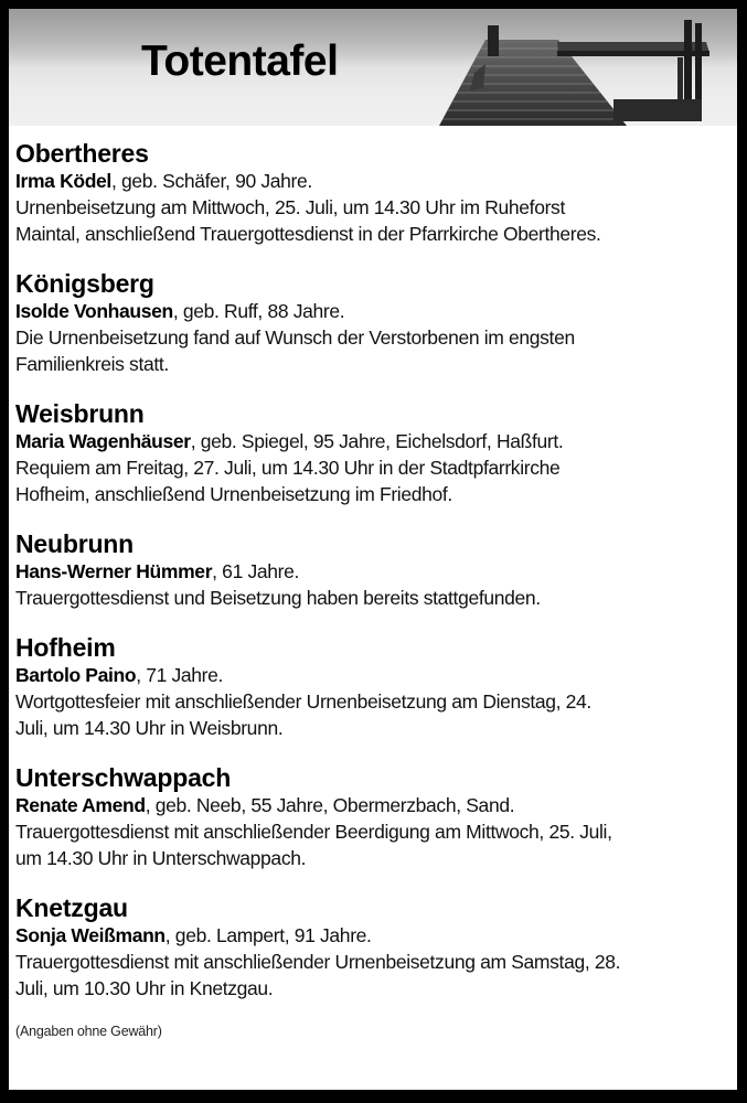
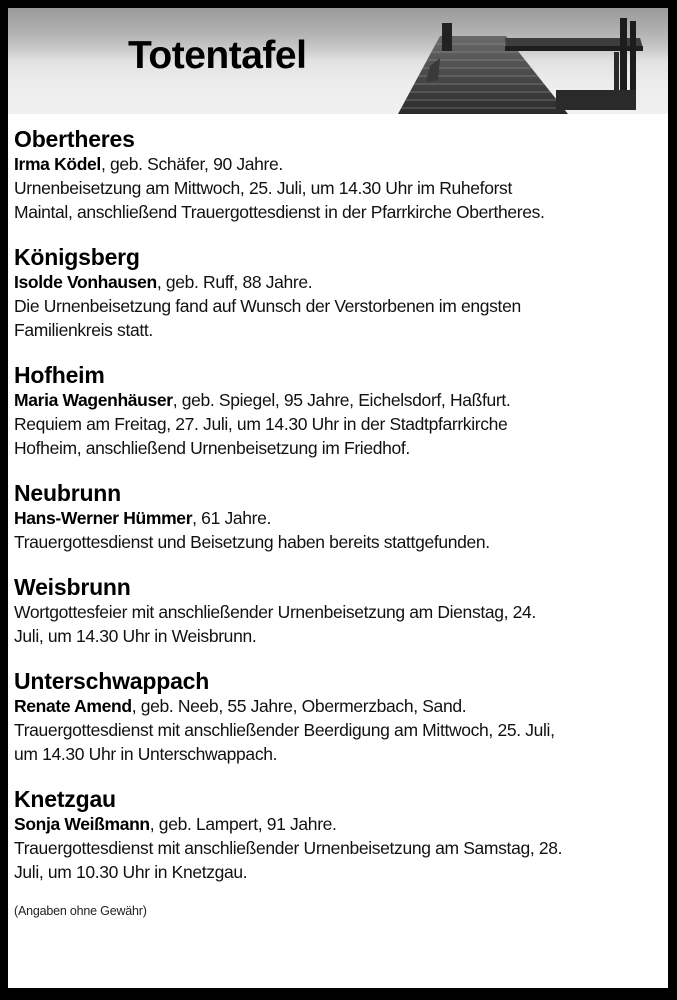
  Totentafel
  Obertheres
  Irma Ködel, geb. Schäfer, 90 Jahre.
  Urnenbeisetzung am Mittwoch, 25. Juli, um 14.30 Uhr im Ruheforst
  Maintal, anschließend Trauergottesdienst in der Pfarrkirche Obertheres.
  Königsberg
  Isolde Vonhausen, geb. Ruff, 88 Jahre.
  Die Urnenbeisetzung fand auf Wunsch der Verstorbenen im engsten
  Familienkreis statt.
- Weisbrunn
+ Hofheim
  Maria Wagenhäuser, geb. Spiegel, 95 Jahre, Eichelsdorf, Haßfurt.
  Requiem am Freitag, 27. Juli, um 14.30 Uhr in der Stadtpfarrkirche
  Hofheim, anschließend Urnenbeisetzung im Friedhof.
  Neubrunn
  Hans-Werner Hümmer, 61 Jahre.
  Trauergottesdienst und Beisetzung haben bereits stattgefunden.
- Hofheim
+ Weisbrunn
- Bartolo Paino, 71 Jahre.
  Wortgottesfeier mit anschließender Urnenbeisetzung am Dienstag, 24.
  Juli, um 14.30 Uhr in Weisbrunn.
  Unterschwappach
  Renate Amend, geb. Neeb, 55 Jahre, Obermerzbach, Sand.
  Trauergottesdienst mit anschließender Beerdigung am Mittwoch, 25. Juli,
  um 14.30 Uhr in Unterschwappach.
  Knetzgau
  Sonja Weißmann, geb. Lampert, 91 Jahre.
  Trauergottesdienst mit anschließender Urnenbeisetzung am Samstag, 28.
  Juli, um 10.30 Uhr in Knetzgau.
  (Angaben ohne Gewähr)
